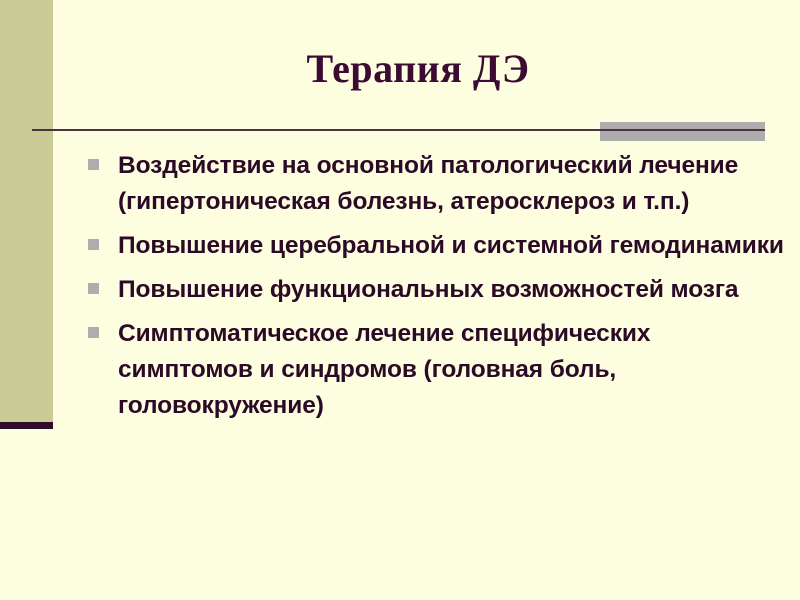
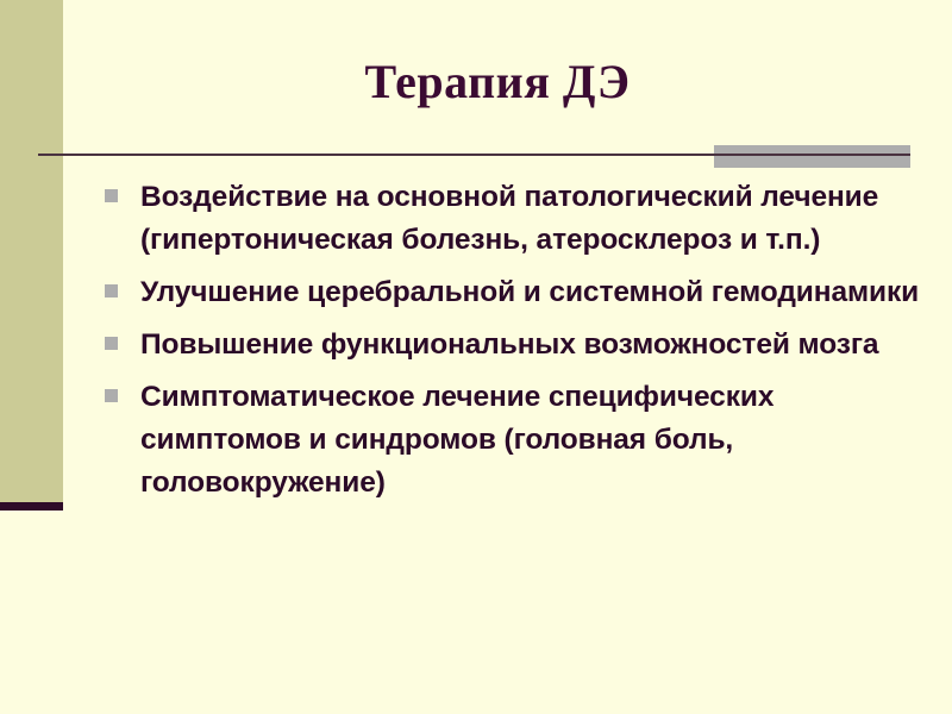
  Терапия ДЭ
  Воздействие на основной патологический лечение (гипертоническая болезнь, атеросклероз и т.п.)
- Повышение церебральной и системной гемодинамики
+ Улучшение церебральной и системной гемодинамики
  Повышение функциональных возможностей мозга
  Симптоматическое лечение специфических симптомов и синдромов (головная боль, головокружение)
